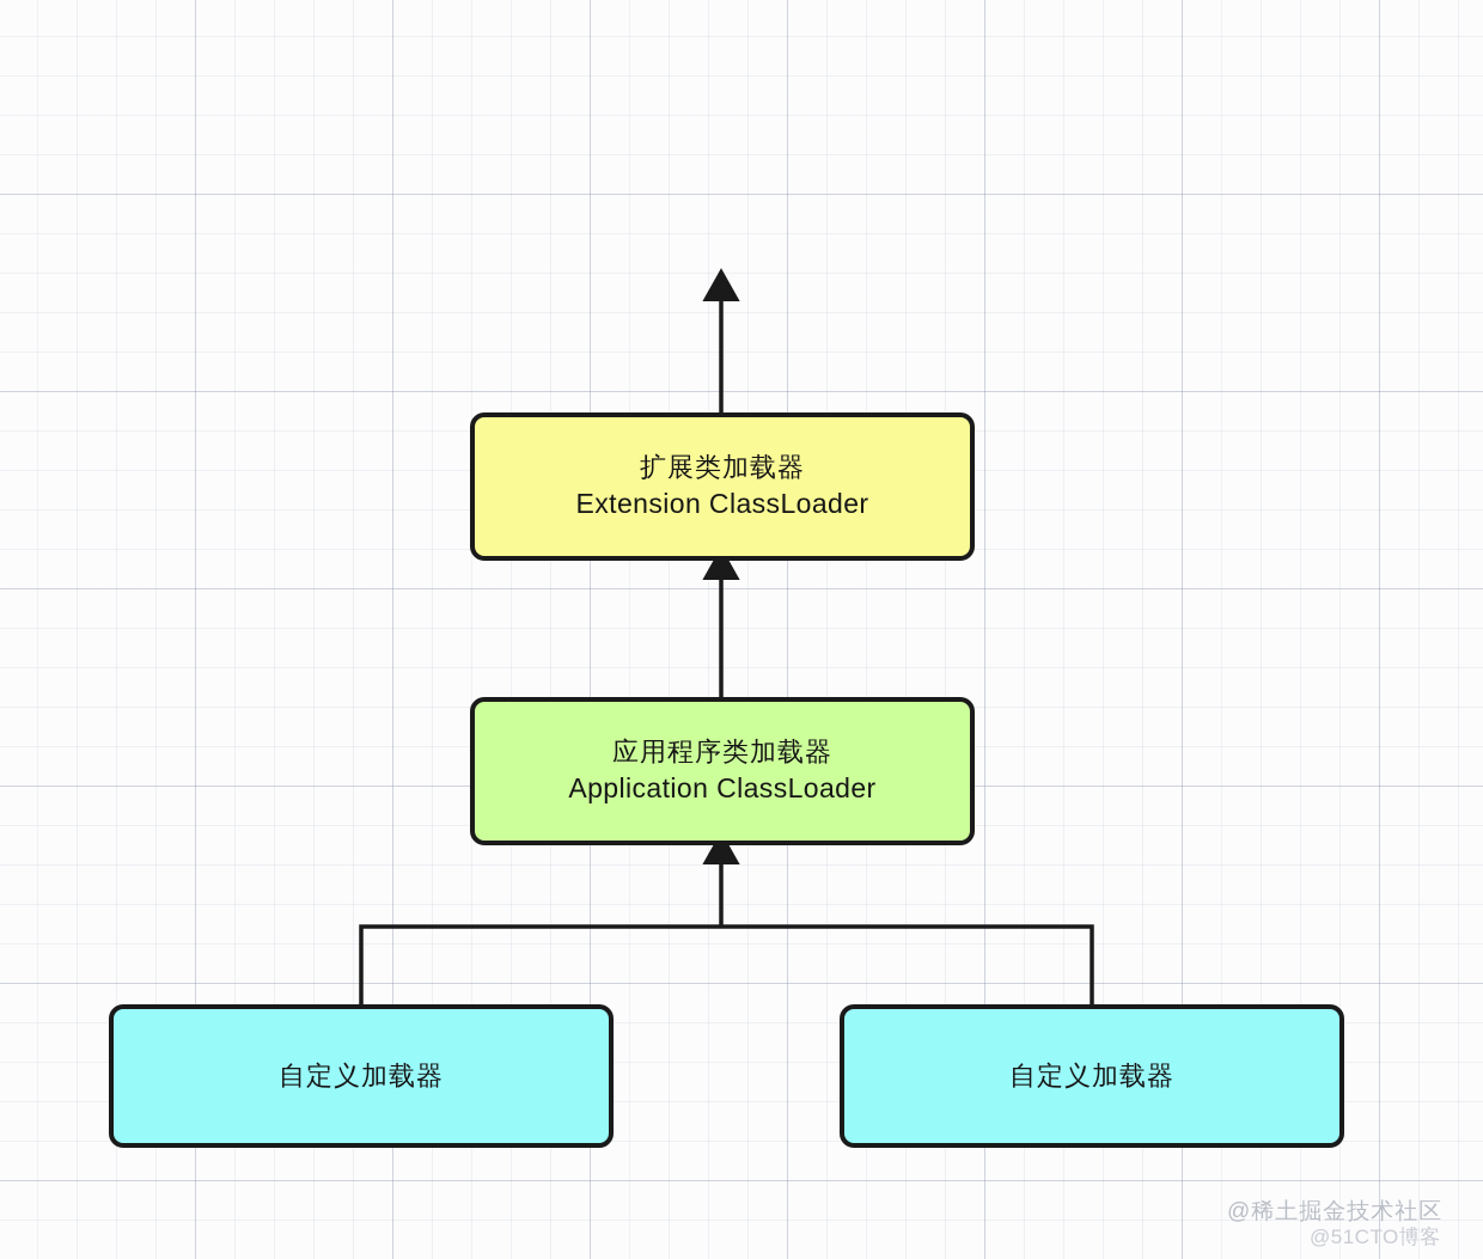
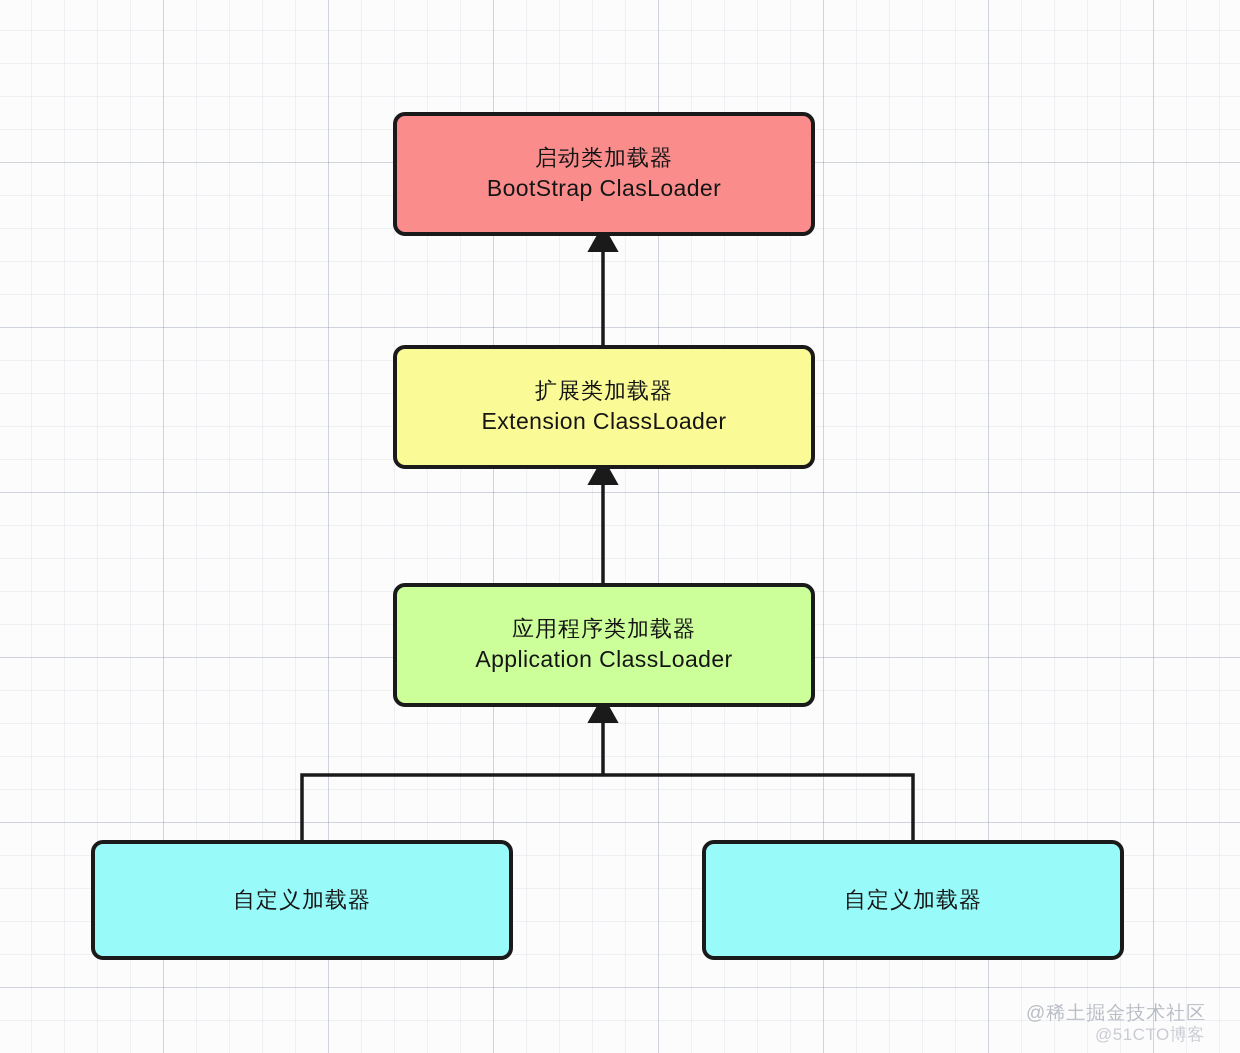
+ 启动类加载器
+ BootStrap ClasLoader
  扩展类加载器
  Extension ClassLoader
  应用程序类加载器
  Application ClassLoader
  自定义加载器
  自定义加载器
  @稀土掘金技术社区
  @51CTO博客
